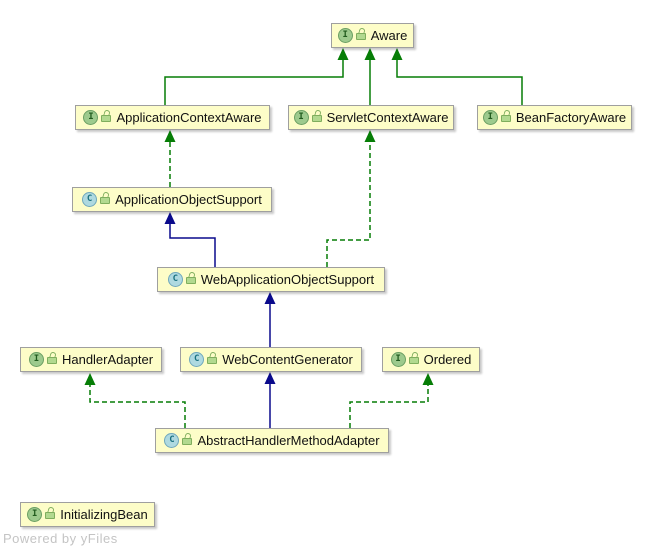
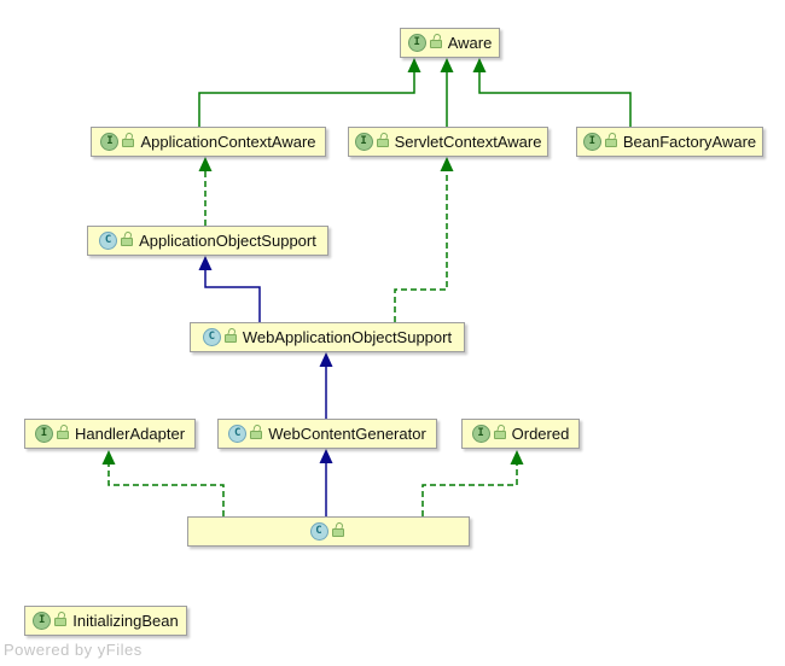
  I
  Aware
  I
  ApplicationContextAware
  I
  ServletContextAware
  I
  BeanFactoryAware
  C
  ApplicationObjectSupport
  C
  WebApplicationObjectSupport
  I
  HandlerAdapter
  C
  WebContentGenerator
  I
  Ordered
  C
- AbstractHandlerMethodAdapter
  I
  InitializingBean
  Powered by yFiles
